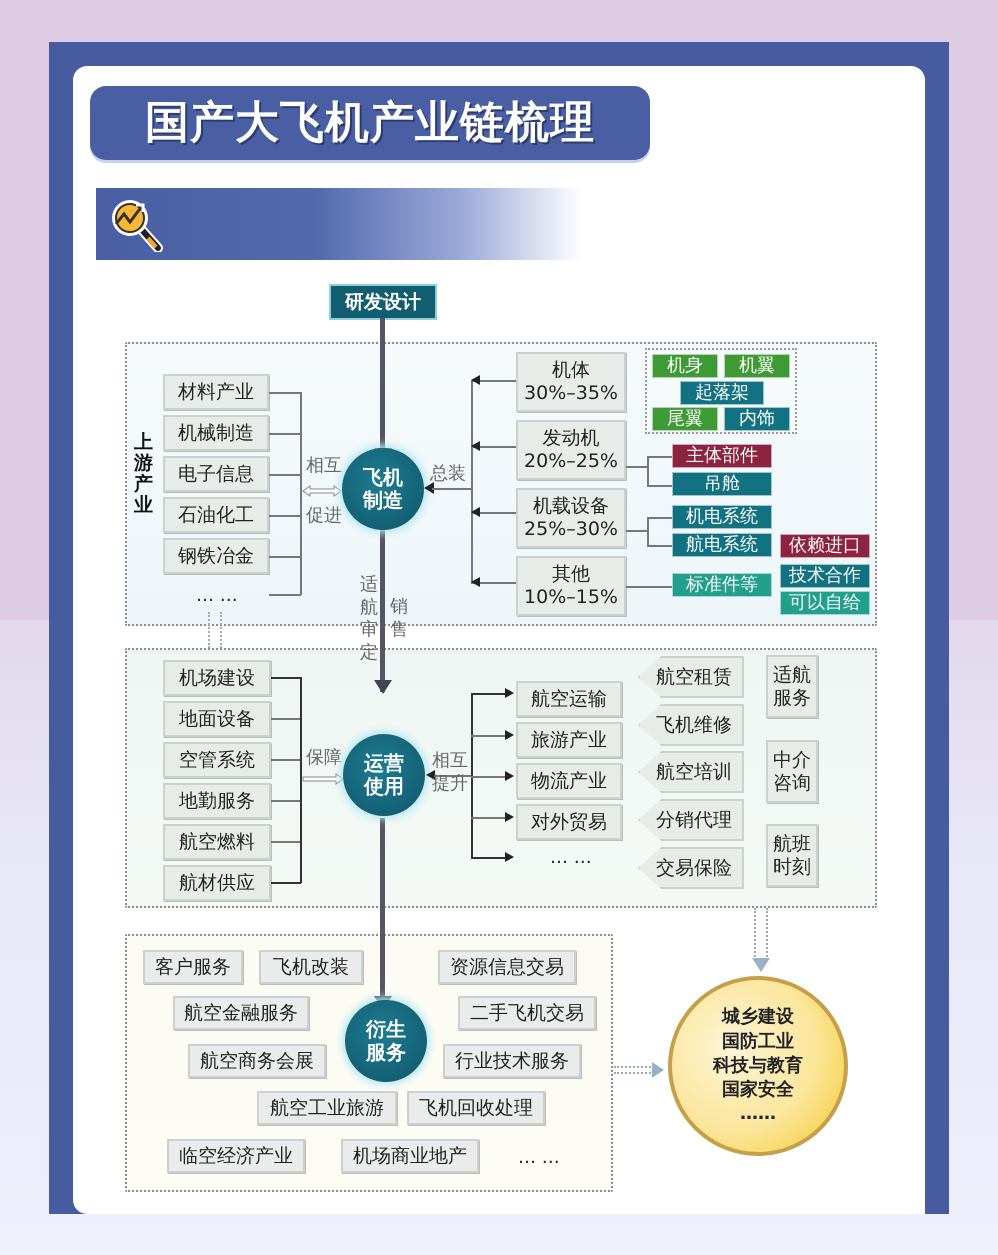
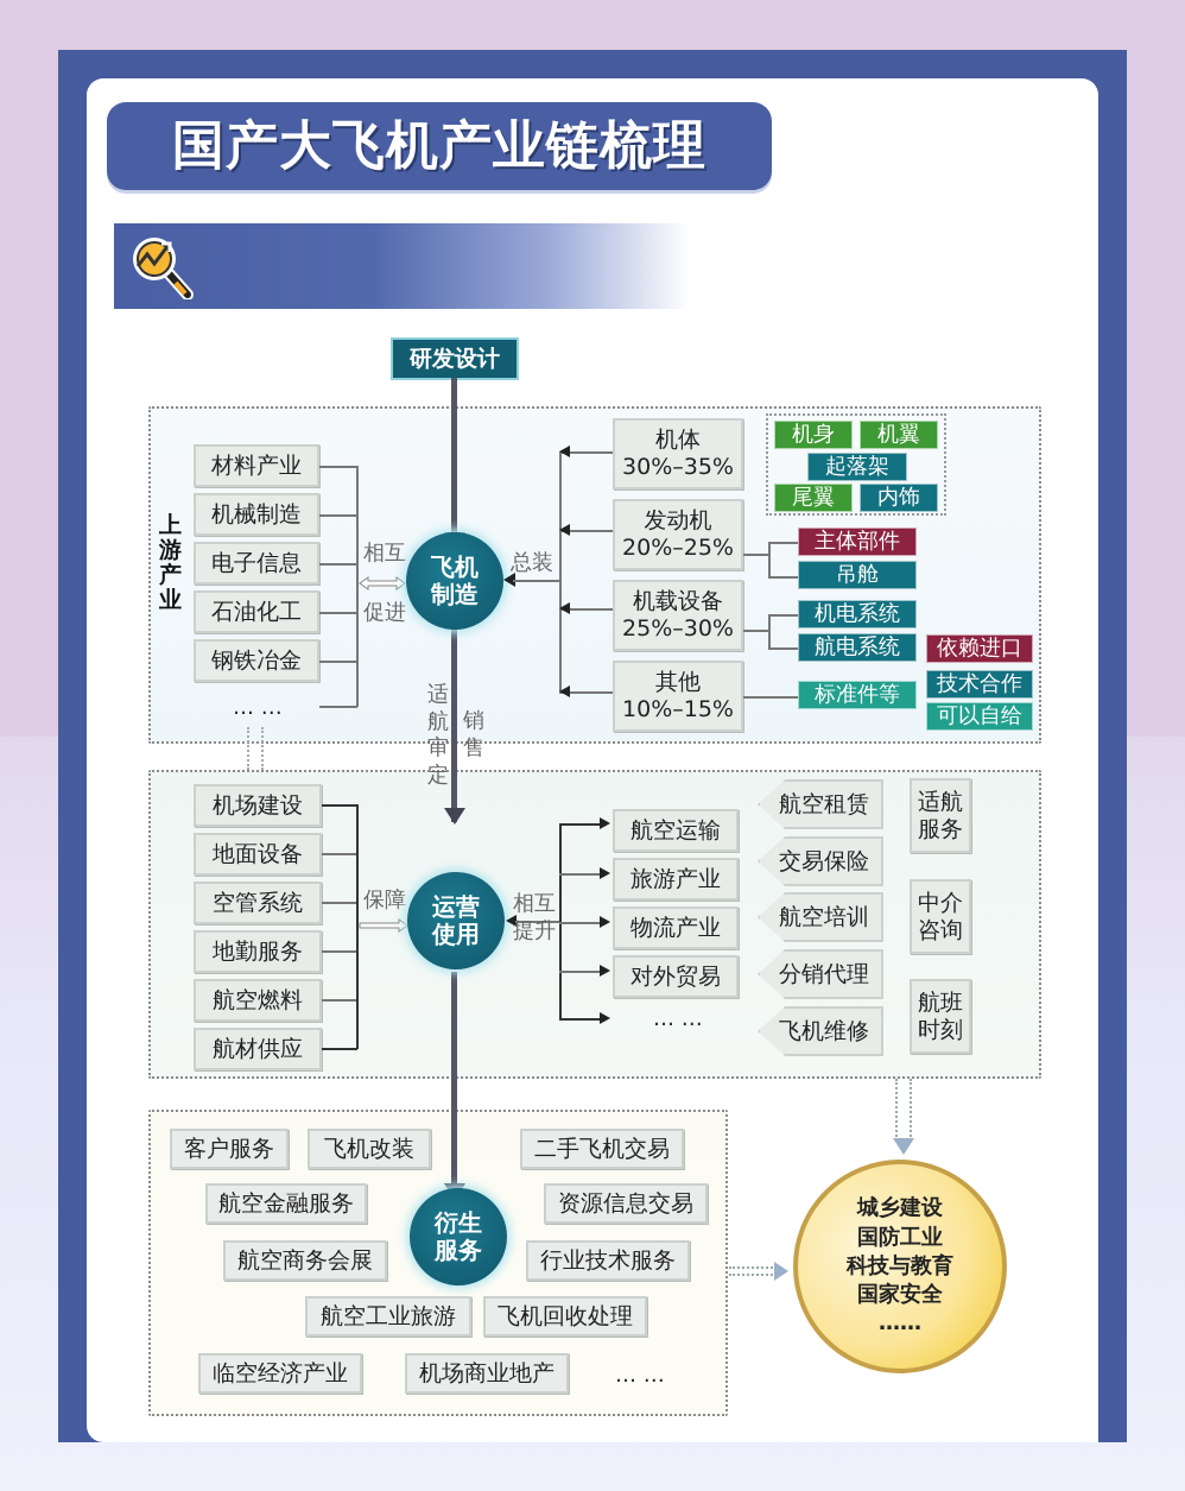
  国产大飞机产业链梳理
  研发设计
  上游产业
  材料产业
  机械制造
  电子信息
  石油化工
  钢铁冶金
  … …
  相互
  促进
  飞机
  制造
  总装
  机体
  30%–35%
  发动机
  20%–25%
  机载设备
  25%–30%
  其他
  10%–15%
  机身
  机翼
  起落架
  尾翼
  内饰
  主体部件
  吊舱
  机电系统
  航电系统
  标准件等
  依赖进口
  技术合作
  可以自给
  适航审定
  销售
  机场建设
  地面设备
  空管系统
  地勤服务
  航空燃料
  航材供应
  保障
  运营
  使用
  相互
  提升
  航空运输
  旅游产业
  物流产业
  对外贸易
  … …
  航空租赁
- 飞机维修
+ 交易保险
  航空培训
  分销代理
- 交易保险
+ 飞机维修
  适航
  服务
  中介
  咨询
  航班
  时刻
  客户服务
  飞机改装
- 资源信息交易
+ 二手飞机交易
  航空金融服务
- 二手飞机交易
+ 资源信息交易
  航空商务会展
  行业技术服务
  航空工业旅游
  飞机回收处理
  临空经济产业
  机场商业地产
  … …
  衍生
  服务
  城乡建设
  国防工业
  科技与教育
  国家安全
  ……
